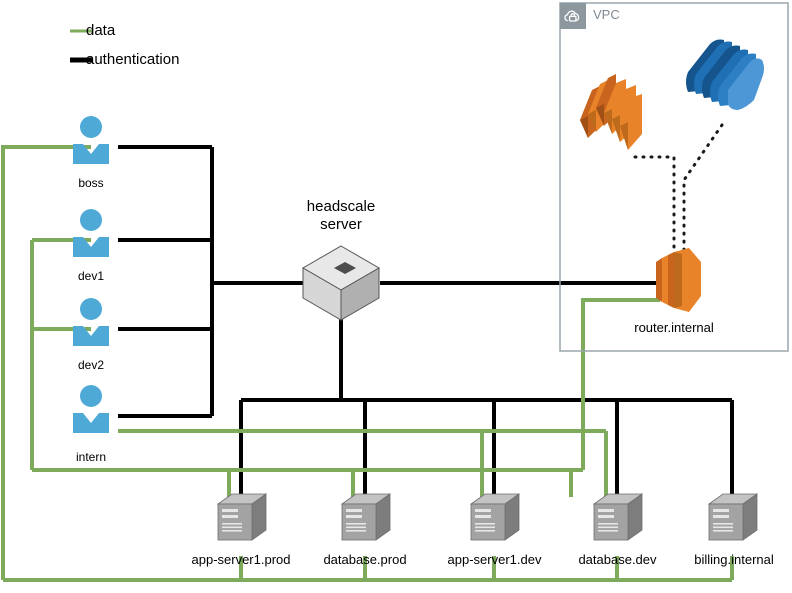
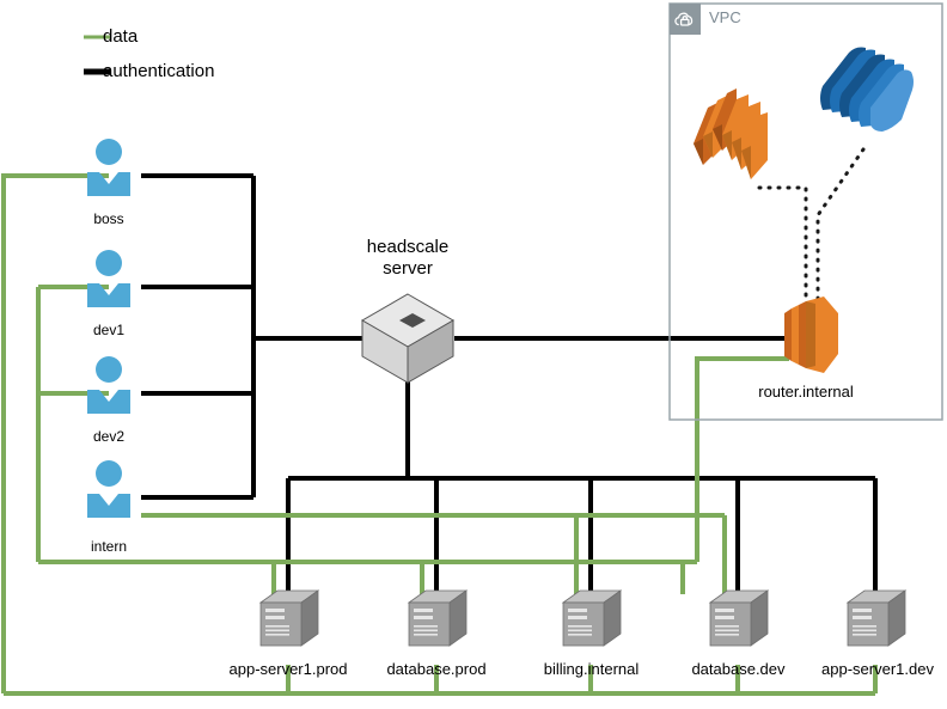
  VPC
  data
  authentication
  boss
  dev1
  dev2
  intern
  headscale
  server
  router.internal
  app-server1.prod
  database.prod
- app-server1.dev
+ billing.internal
  database.dev
- billing.internal
+ app-server1.dev
